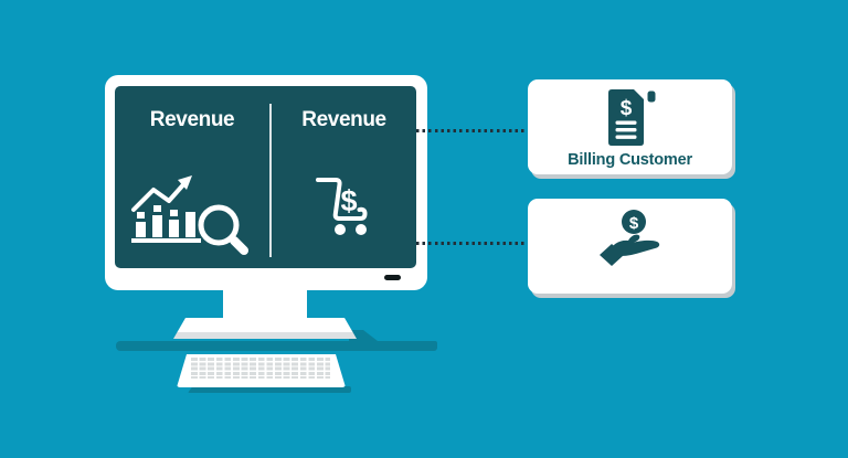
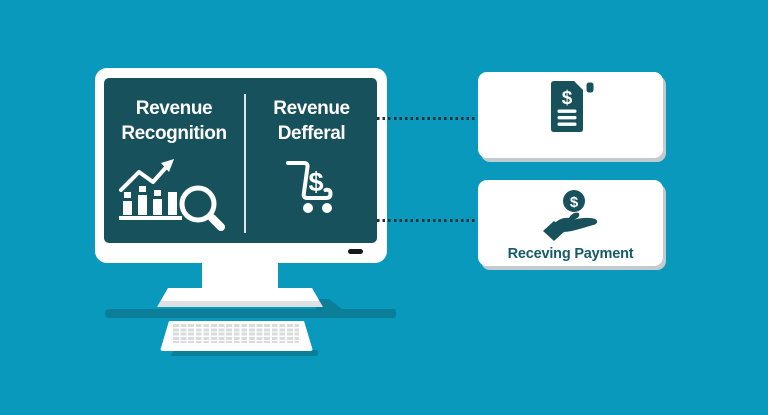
  Revenue
+ Recognition
  Revenue
+ Defferal
  $
  $
- Billing Customer
  $
+ Receving Payment
